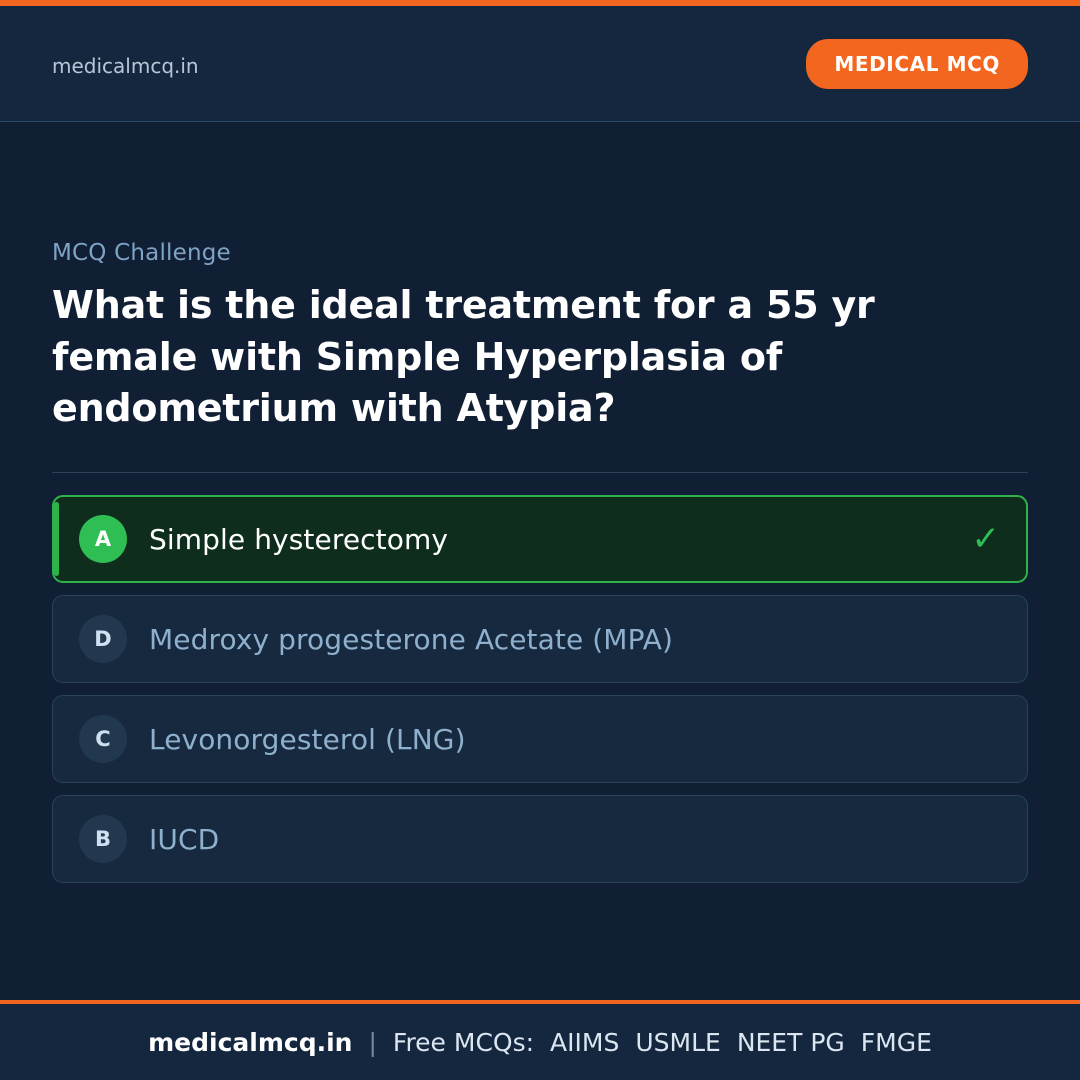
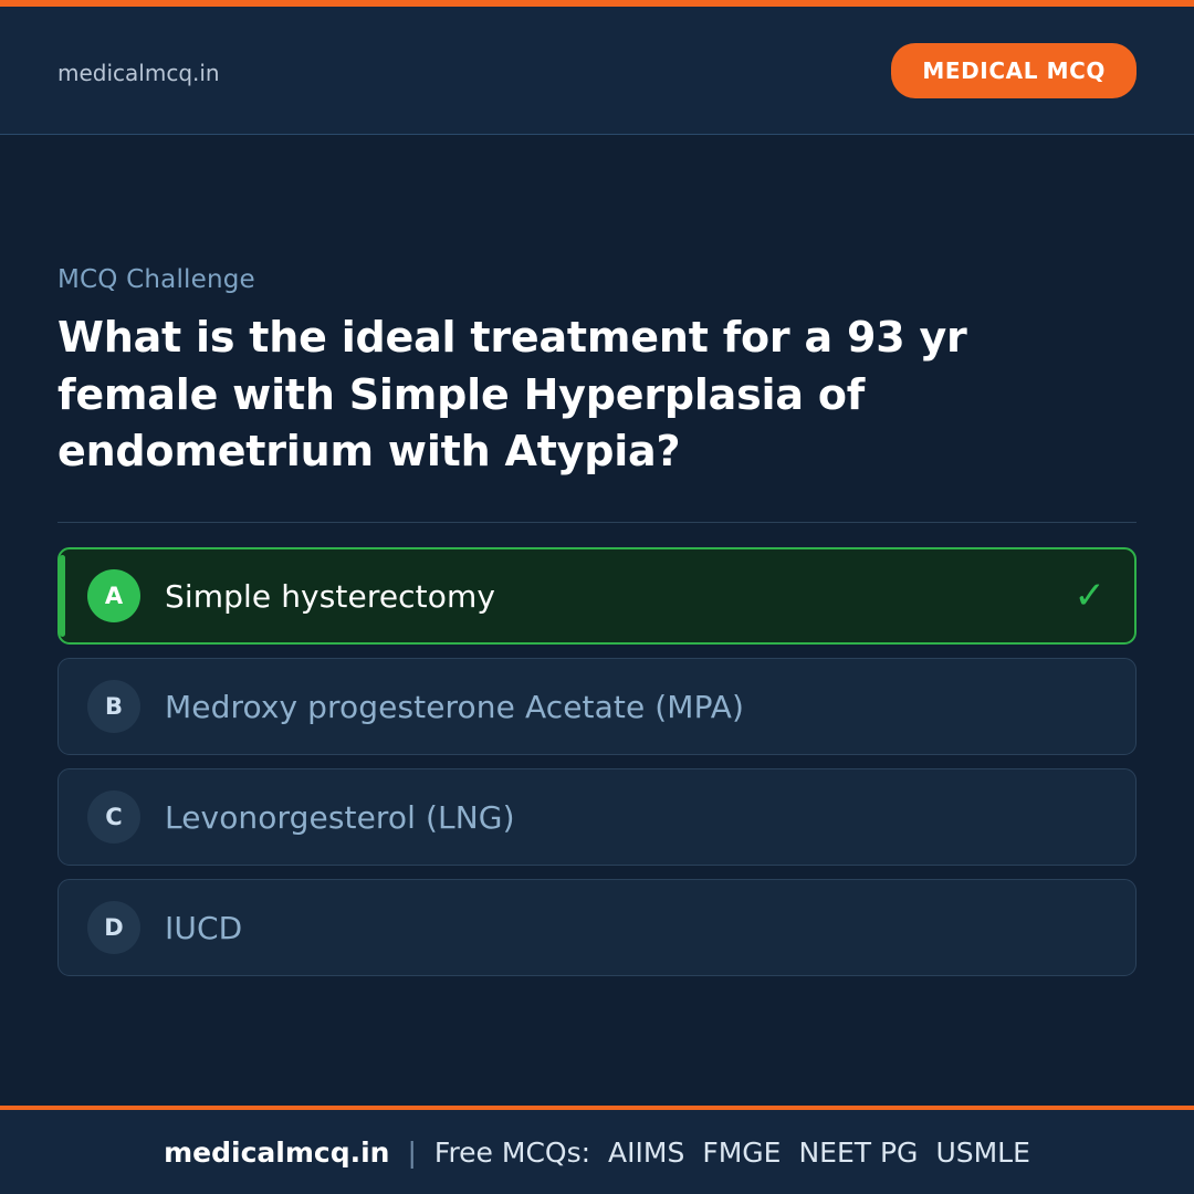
  medicalmcq.in
  MEDICAL MCQ
  MCQ Challenge
- What is the ideal treatment for a 55 yr female with Simple Hyperplasia of endometrium with Atypia?
+ What is the ideal treatment for a 93 yr female with Simple Hyperplasia of endometrium with Atypia?
  A
  Simple hysterectomy
  ✓
- D
+ B
  Medroxy progesterone Acetate (MPA)
  C
  Levonorgesterol (LNG)
- B
+ D
  IUCD
  medicalmcq.in
  |
  Free MCQs:
  AIIMS
- USMLE
+ FMGE
  NEET PG
- FMGE
+ USMLE
